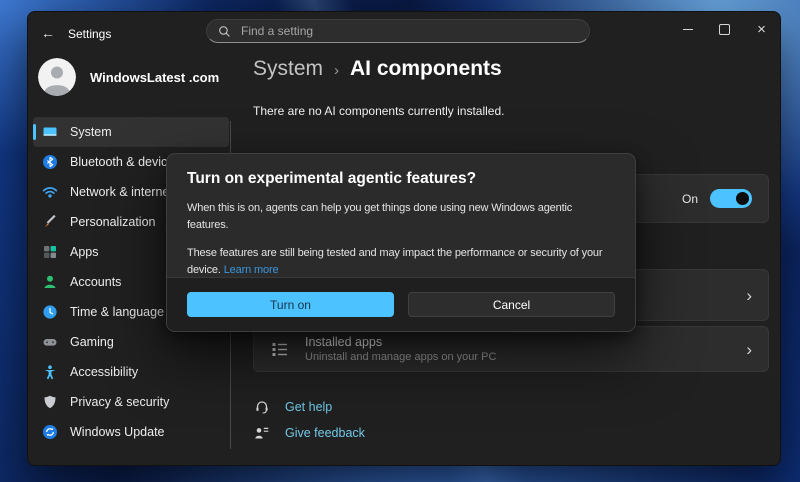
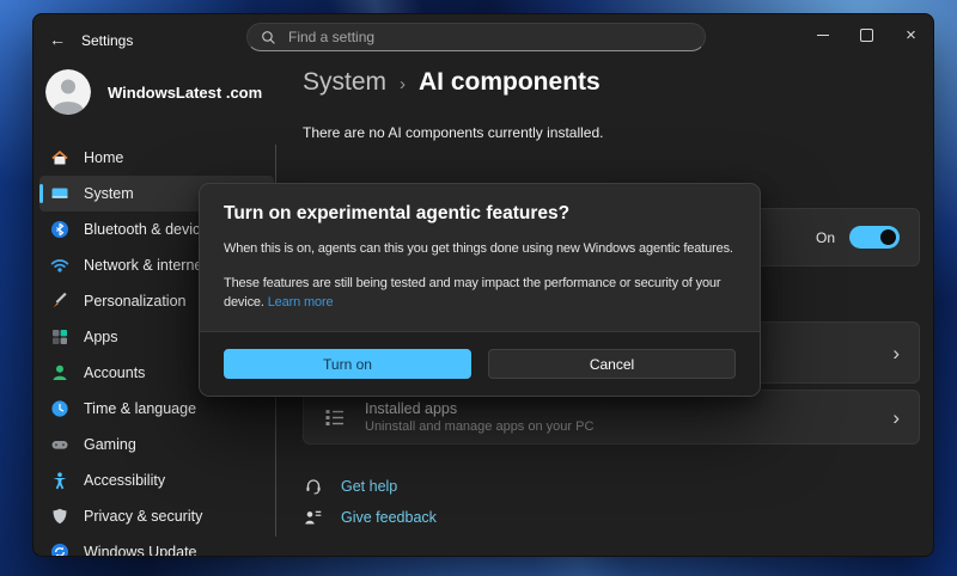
  ←
  Settings
  Find a setting
  ×
  WindowsLatest .com
+ Home
  System
  Bluetooth & devic
  Network & intern
  Personalization
  Apps
  Accounts
  Time & language
  Gaming
  Accessibility
  Privacy & security
  Windows Update
  System
  ›
  AI components
  There are no AI components currently installed.
  On
  ›
  Installed apps
  Uninstall and manage apps on your PC
  ›
  Get help
  Give feedback
  Turn on experimental agentic features?
- When this is on, agents can help you get things done using new Windows agentic features.
+ When this is on, agents can this you get things done using new Windows agentic features.
  These features are still being tested and may impact the performance or security of your device. Learn more
  Turn on
  Cancel
